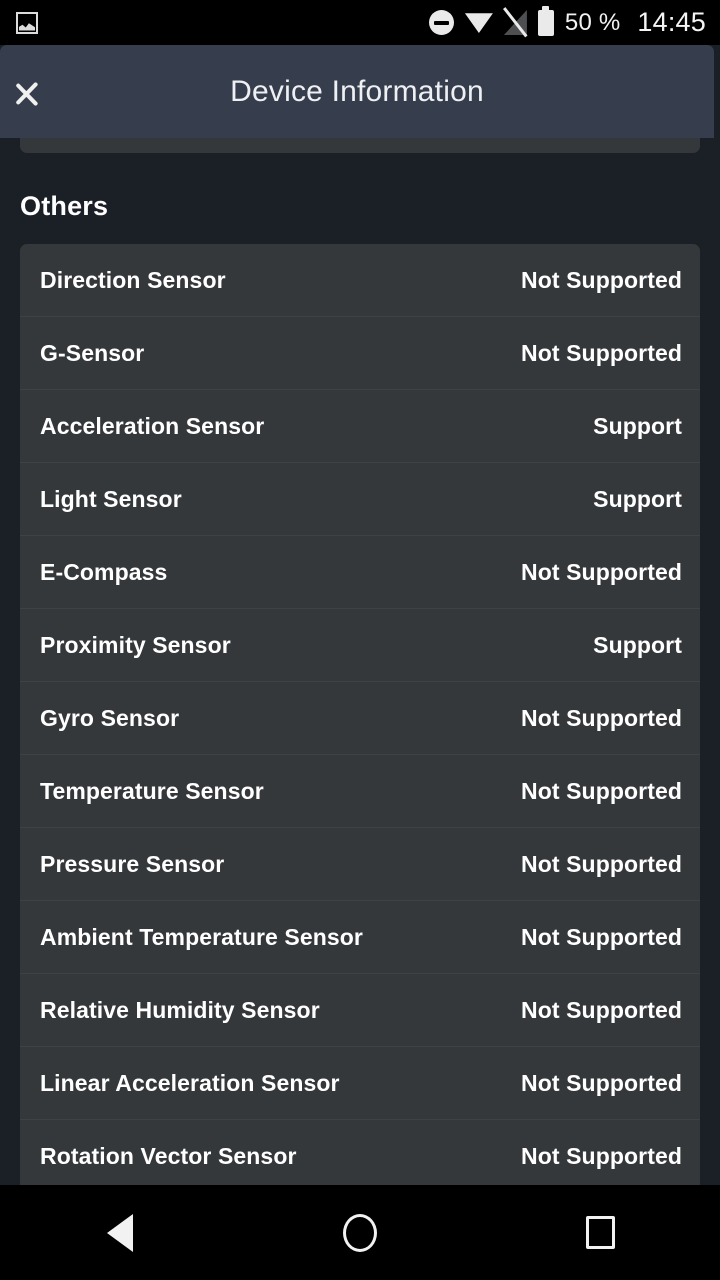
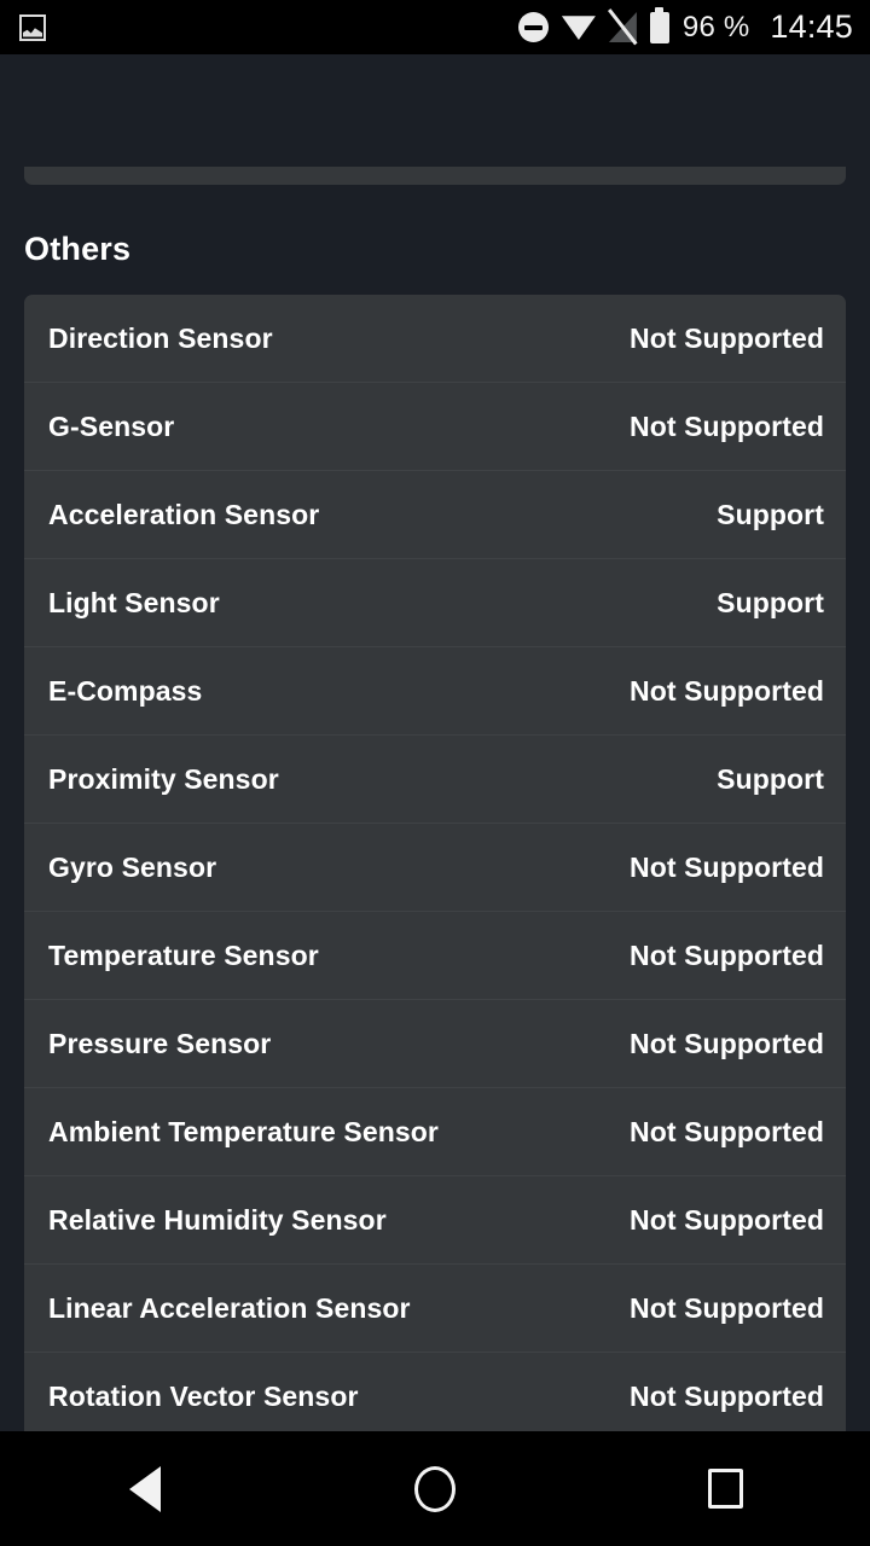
- 50 %
+ 96 %
  14:45
- Device Information
  Others
  Direction Sensor
  Not Supported
  G-Sensor
  Not Supported
  Acceleration Sensor
  Support
  Light Sensor
  Support
  E-Compass
  Not Supported
  Proximity Sensor
  Support
  Gyro Sensor
  Not Supported
  Temperature Sensor
  Not Supported
  Pressure Sensor
  Not Supported
  Ambient Temperature Sensor
  Not Supported
  Relative Humidity Sensor
  Not Supported
  Linear Acceleration Sensor
  Not Supported
  Rotation Vector Sensor
  Not Supported
